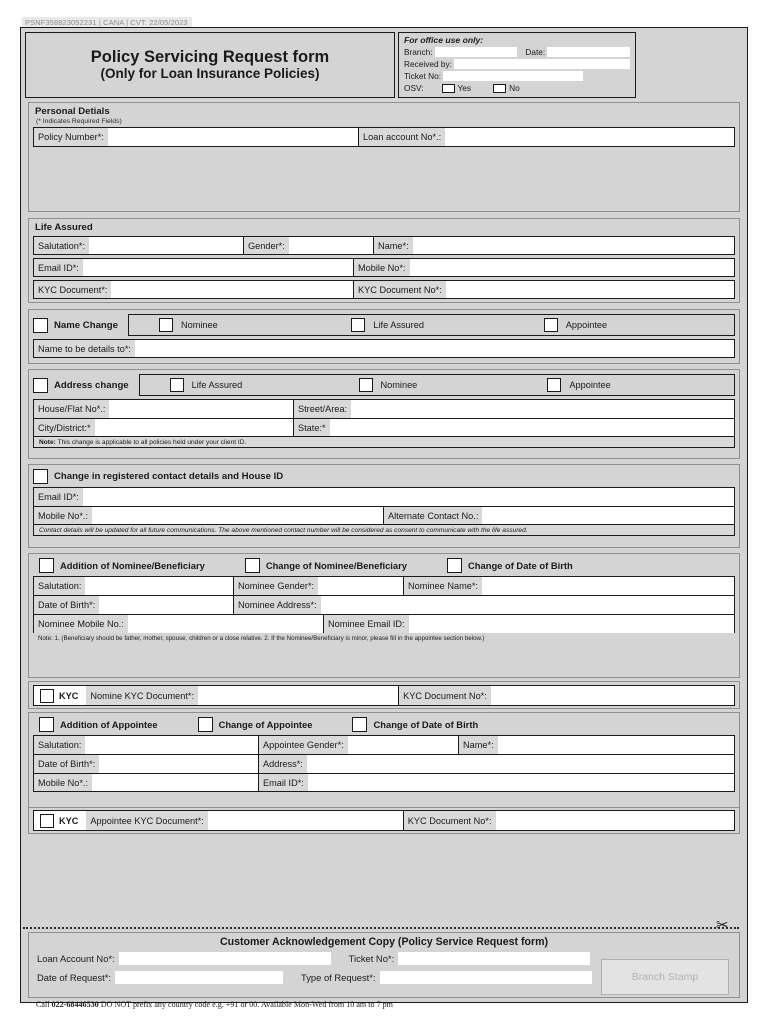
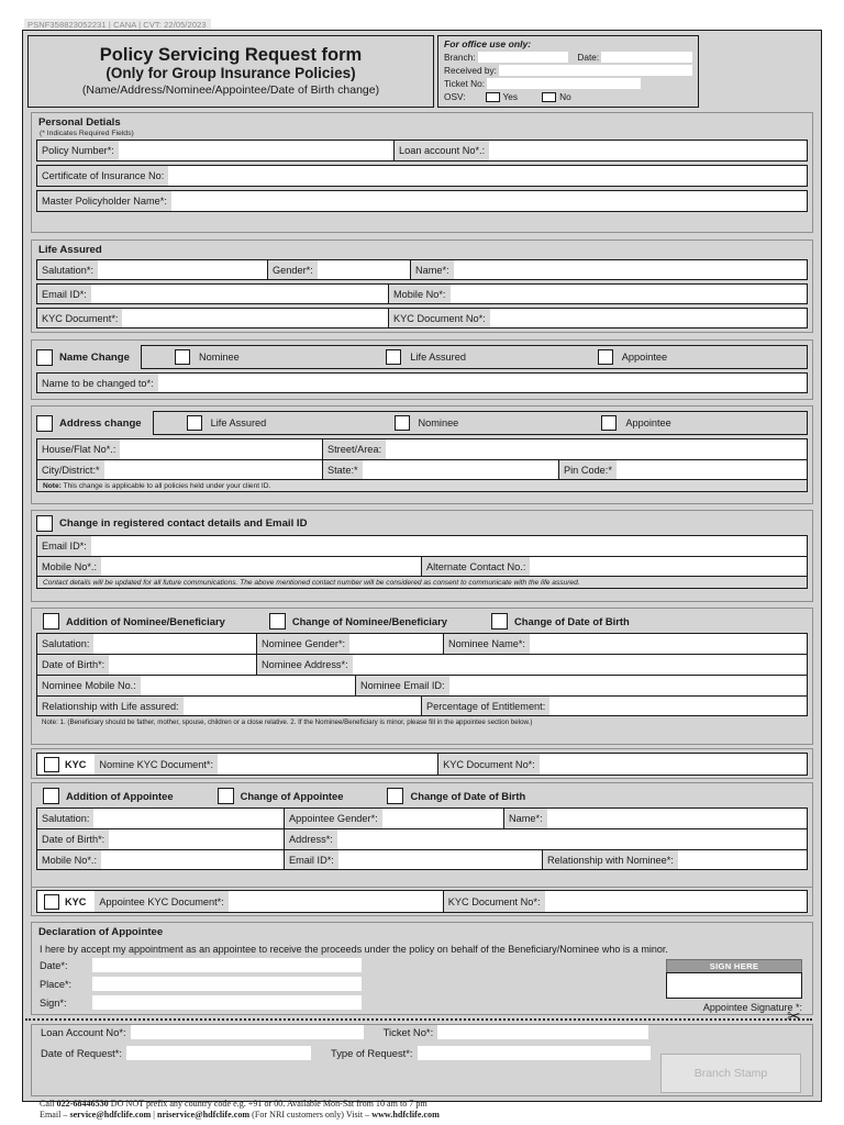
  PSNF358823052231 | CANA | CVT: 22/05/2023
  Policy Servicing Request form
- (Only for Loan Insurance Policies)
+ (Only for Group Insurance Policies)
+ (Name/Address/Nominee/Appointee/Date of Birth change)
  For office use only:
  Branch:
  Date:
  Received by:
  Ticket No:
  OSV:
  Yes
  No
  Personal Detials
  Policy Number*:
  Loan account No*.:
+ Certificate of Insurance No:
+ Master Policyholder Name*:
  Life Assured
  Salutation*:
  Gender*:
  Name*:
  Email ID*:
  Mobile No*:
  KYC Document*:
  KYC Document No*:
  Name Change
  Nominee
  Life Assured
  Appointee
- Name to be details to*:
+ Name to be changed to*:
  Address change
  Life Assured
  Nominee
  Appointee
  House/Flat No*.:
  Street/Area:
  City/District:*
  State:*
+ Pin Code:*
- Change in registered contact details and House ID
+ Change in registered contact details and Email ID
  Email ID*:
  Mobile No*.:
  Alternate Contact No.:
  Addition of Nominee/Beneficiary
  Change of Nominee/Beneficiary
  Change of Date of Birth
  Salutation:
  Nominee Gender*:
  Nominee Name*:
  Date of Birth*:
  Nominee Address*:
  Nominee Mobile No.:
  Nominee Email ID:
+ Relationship with Life assured:
+ Percentage of Entitlement:
  KYC
  Nomine KYC Document*:
  KYC Document No*:
  Addition of Appointee
  Change of Appointee
  Change of Date of Birth
  Salutation:
  Appointee Gender*:
  Name*:
  Date of Birth*:
  Address*:
  Mobile No*.:
  Email ID*:
+ Relationship with Nominee*:
  KYC
  Appointee KYC Document*:
  KYC Document No*:
+ Declaration of Appointee
+ I here by accept my appointment as an appointee to receive the proceeds under the policy on behalf of the Beneficiary/Nominee who is a minor.
+ Date*:
+ Place*:
+ Sign*:
+ SIGN HERE
+ Appointee Signature *:
  ✂
- Customer Acknowledgement Copy (Policy Service Request form)
  Loan Account No*:
  Ticket No*:
  Date of Request*:
  Type of Request*:
  Branch Stamp
- Call 022-68446530 DO NOT prefix any country code e.g. +91 or 00. Available Mon-Wed from 10 am to 7 pm
+ Call 022-68446530 DO NOT prefix any country code e.g. +91 or 00. Available Mon-Sat from 10 am to 7 pm
+ Email – service@hdfclife.com | nriservice@hdfclife.com (For NRI customers only) Visit – www.hdfclife.com
